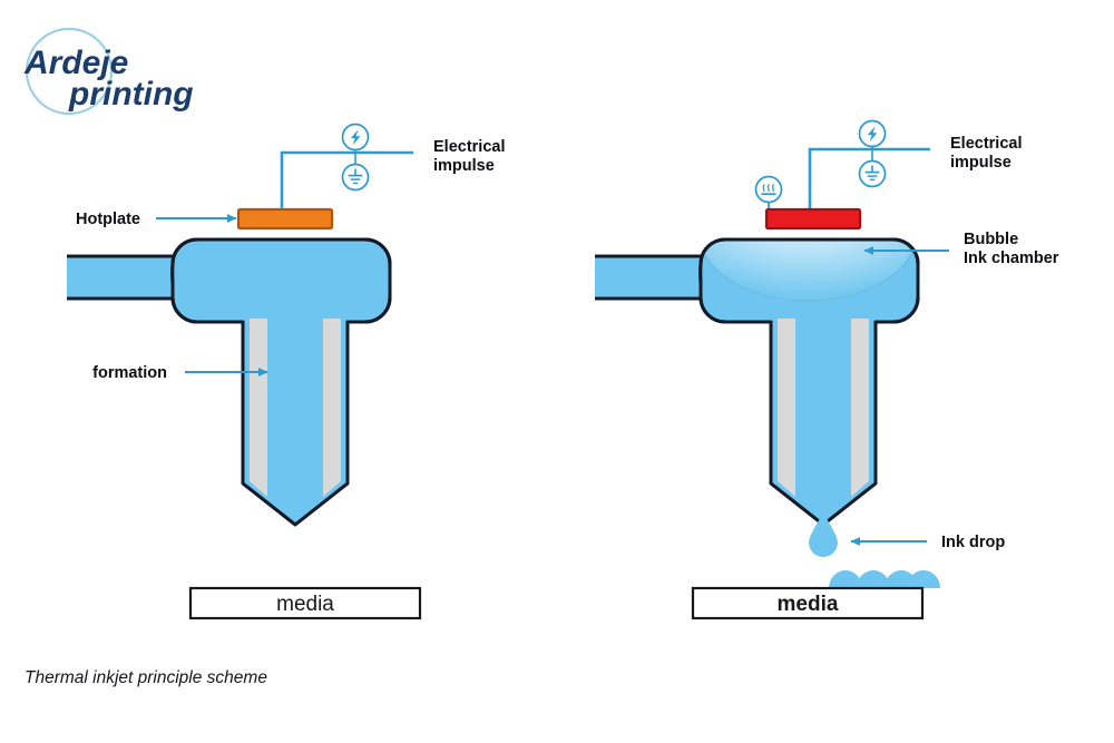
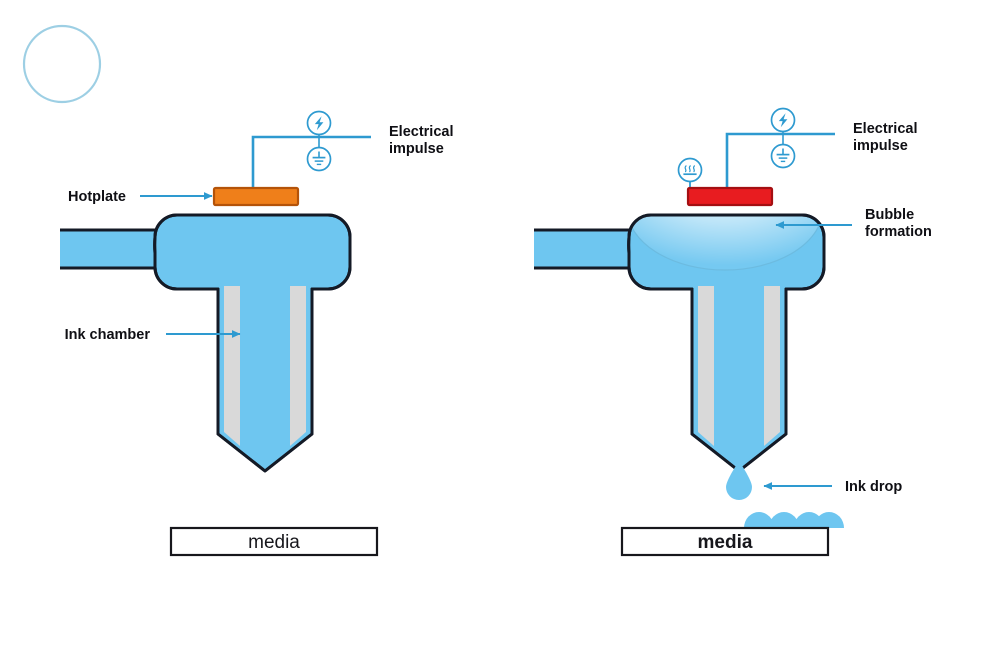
- Ardeje
- printing
  Electrical
  impulse
  Hotplate
- formation
+ Ink chamber
  media
  Electrical
  impulse
  Bubble
- Ink chamber
+ formation
  Ink drop
  media
- Thermal inkjet principle scheme
